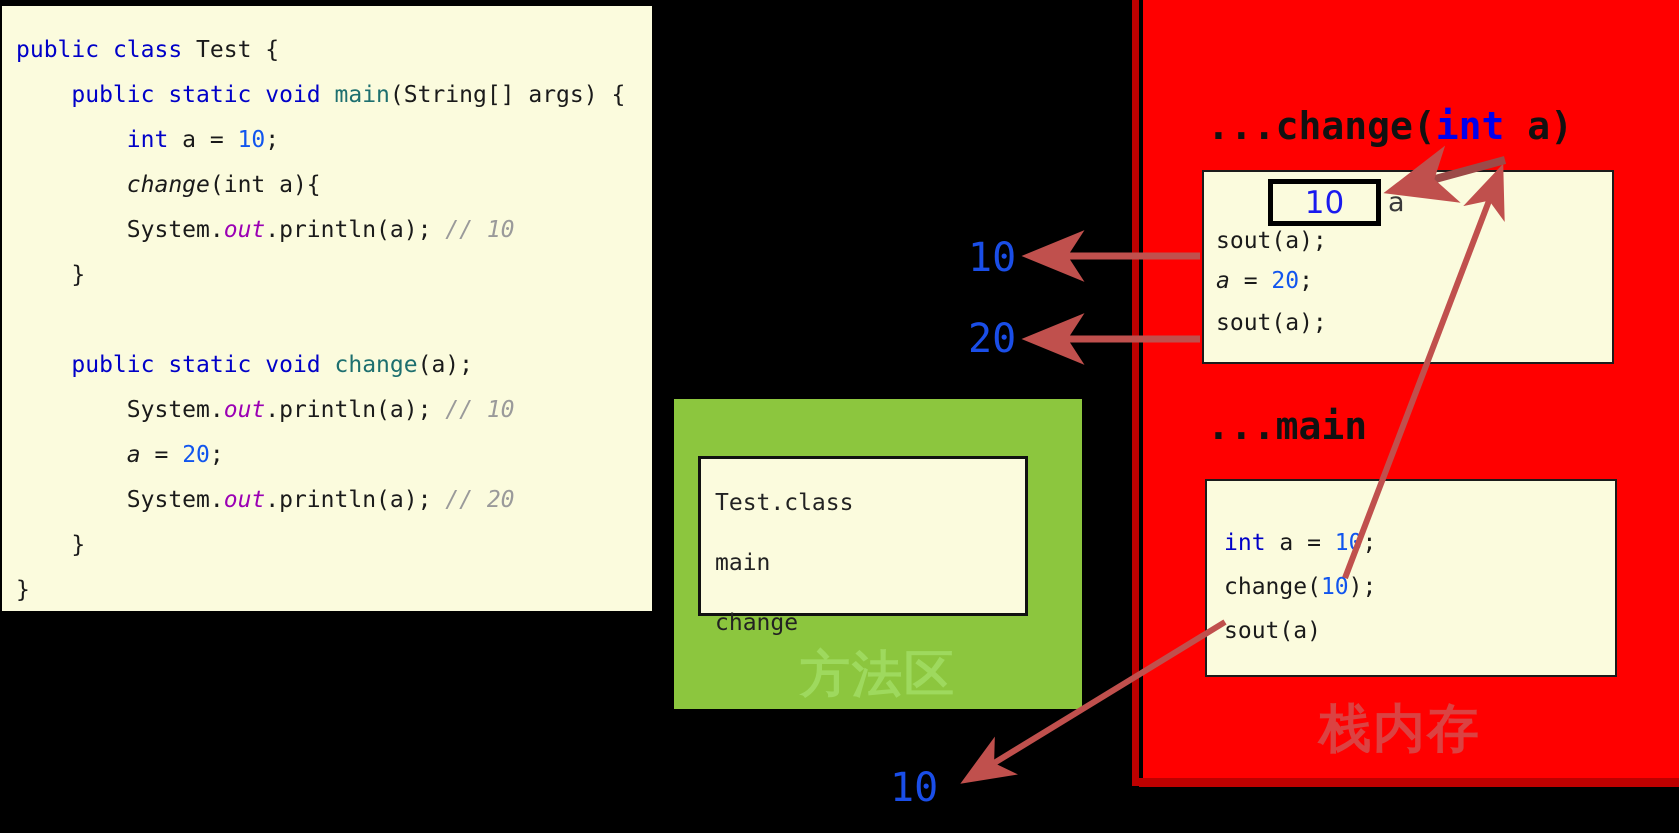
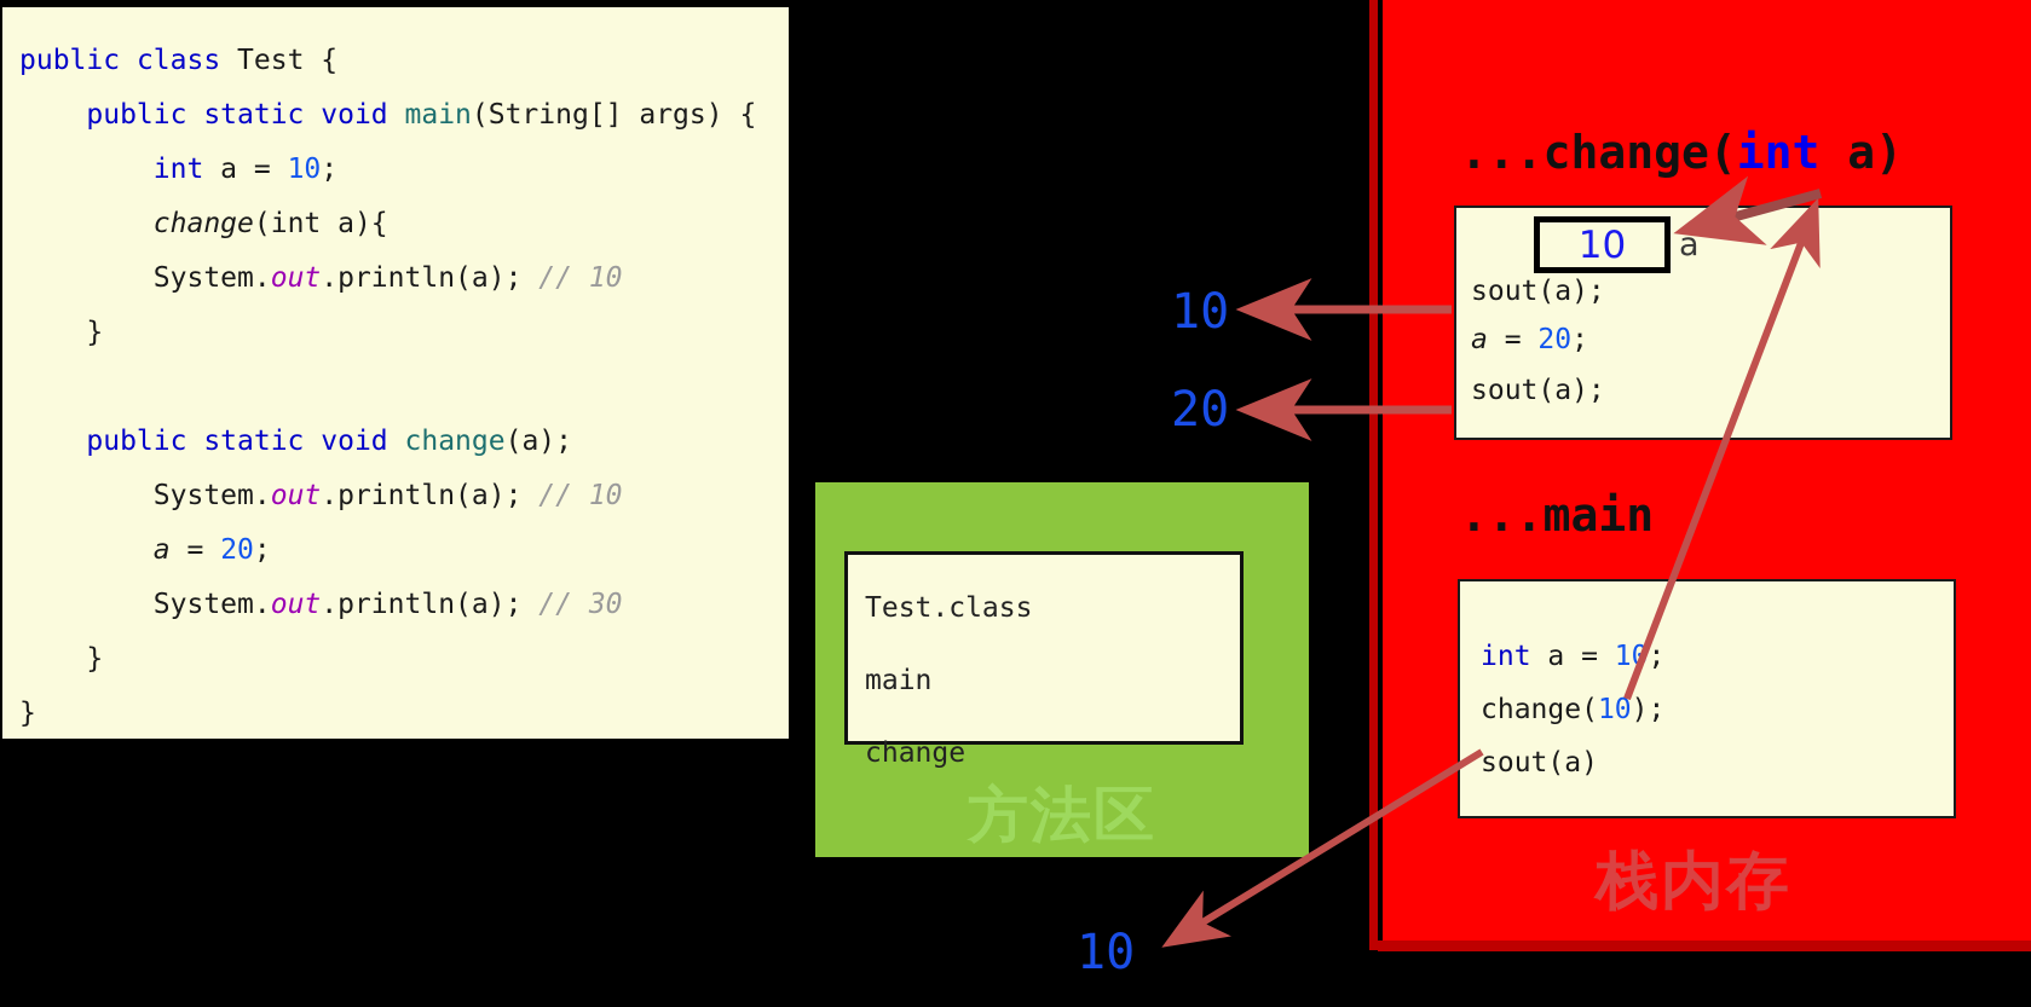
  public class Test {
  public static void main(String[] args) {
  int a = 10;
  change(int a){
  System.out.println(a); // 10
  }
  public static void change(a);
  System.out.println(a); // 10
  a = 20;
- System.out.println(a); // 20
+ System.out.println(a); // 30
  }
  }
  Test.class
  main
  change
  方法区
  栈内存
  ...change(int a)
  10
  a
  sout(a);
  a = 20;
  sout(a);
  ...main
  int a = 1 ;
  change(10);
  sout(a)
  10
  20
  10
